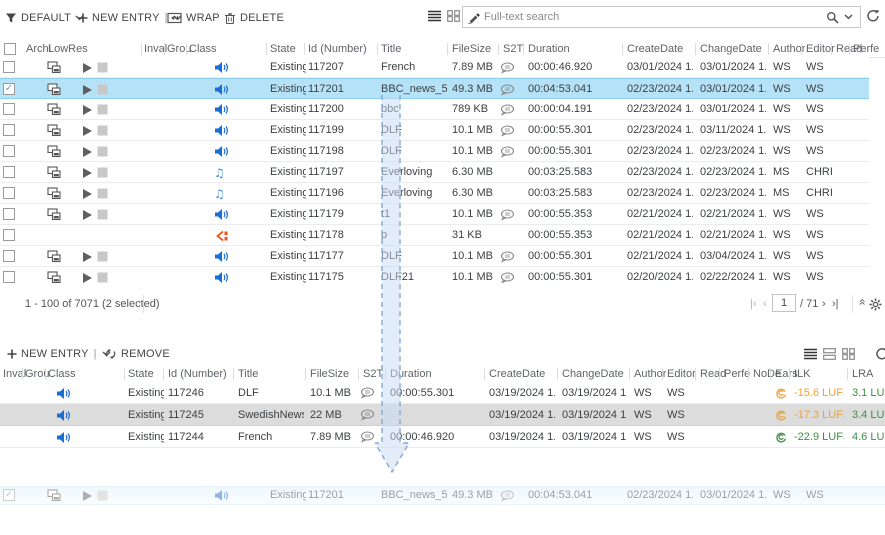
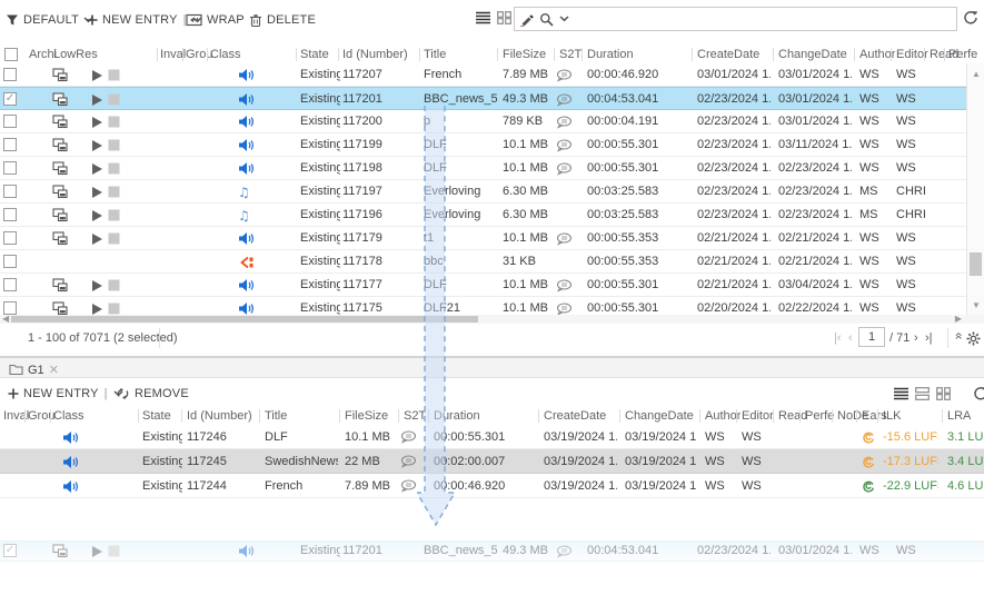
  DEFAULT
  NEW ENTRY
  |
  WRAP
  DELETE
- Full-text search
  Archi
  LowRes
  Inval
  Grou
  Class
  State
  Id (Number)
  Title
  FileSize
  S2T
  Duration
  CreateDate
  ChangeDate
  Author
  Editor
  Read
  Perfe
  Existing
  117207
  French
  7.89 MB
  00:00:46.920
  03/01/2024 1.
  03/01/2024 1.
  WS
  WS
  ✓
  Existing
  117201
  BBC_news_5
  49.3 MB
  00:04:53.041
  02/23/2024 1.
  03/01/2024 1.
  WS
  WS
  Existing
  117200
- bbc
+ p
  789 KB
  00:00:04.191
  02/23/2024 1.
  03/01/2024 1.
  WS
  WS
  Existing
  117199
  DLF
  10.1 MB
  00:00:55.301
  02/23/2024 1.
  03/11/2024 1.
  WS
  WS
  Existing
  117198
  DLF
  10.1 MB
  00:00:55.301
  02/23/2024 1.
  02/23/2024 1.
  WS
  WS
  ♫
  Existing
  117197
  Everloving
  6.30 MB
  00:03:25.583
  02/23/2024 1.
  02/23/2024 1.
  MS
  CHRI
  ♫
  Existing
  117196
  Everloving
  6.30 MB
  00:03:25.583
  02/23/2024 1.
  02/23/2024 1.
  MS
  CHRI
  Existing
  117179
  t1
  10.1 MB
  00:00:55.353
  02/21/2024 1.
  02/21/2024 1.
  WS
  WS
  Existing
  117178
- p
+ bbc
  31 KB
  00:00:55.353
  02/21/2024 1.
  02/21/2024 1.
  WS
  WS
  Existing
  117177
  DLF
  10.1 MB
  00:00:55.301
  02/21/2024 1.
  03/04/2024 1.
  WS
  WS
  Existing
  117175
  DLF21
  10.1 MB
  00:00:55.301
  02/20/2024 1.
  02/22/2024 1.
  WS
  WS
+ ▲
+ ▼
+ ◀
+ ▶
  1 - 100 of 7071 (2 seleced)
  |‹
  ‹
  1
  / 71
  ›
  ›|
+ G1
+ ✕
  NEW ENTRY
  |
  REMOVE
  Inval
  Grou
  Class
  State
  Id (Number)
  Title
  FileSize
  S2T
  Duration
  CreateDate
  ChangeDate
  Author
  Editor
  Read
  Perf
  NoDe
  Ears
  ILK
  LRA
  Existing
  117246
  DLF
  10.1 MB
  00:00:55.301
  03/19/2024 1.
  03/19/2024 1
  WS
  WS
  -15.6 LUF
  3.1 LU
  Existing
  117245
  SwedishNew
  22 MB
+ 00:02:00.007
  03/19/2024 1.
  03/19/2024 1
  WS
  WS
  -17.3 LUF
  3.4 LU
  Existing
  117244
  French
  7.89 MB
  00:00:46.920
  03/19/2024 1.
  03/19/2024 1
  WS
  WS
  -22.9 LUF
  4.6 LU
  ✓
  Existing
  117201
  BBC_news_5
  49.3 MB
  00:04:53.041
  02/23/2024 1.
  03/01/2024 1.
  WS
  WS
